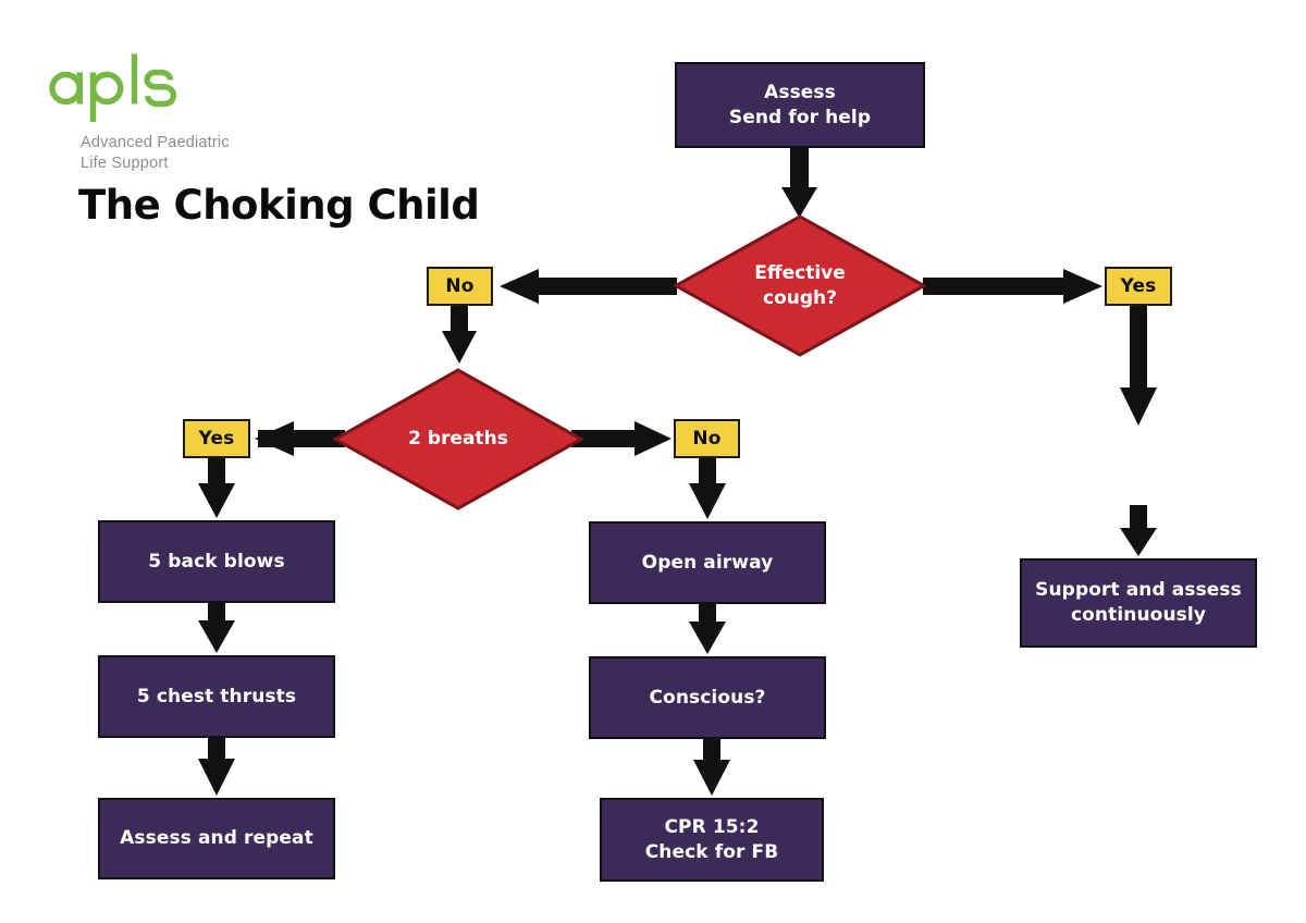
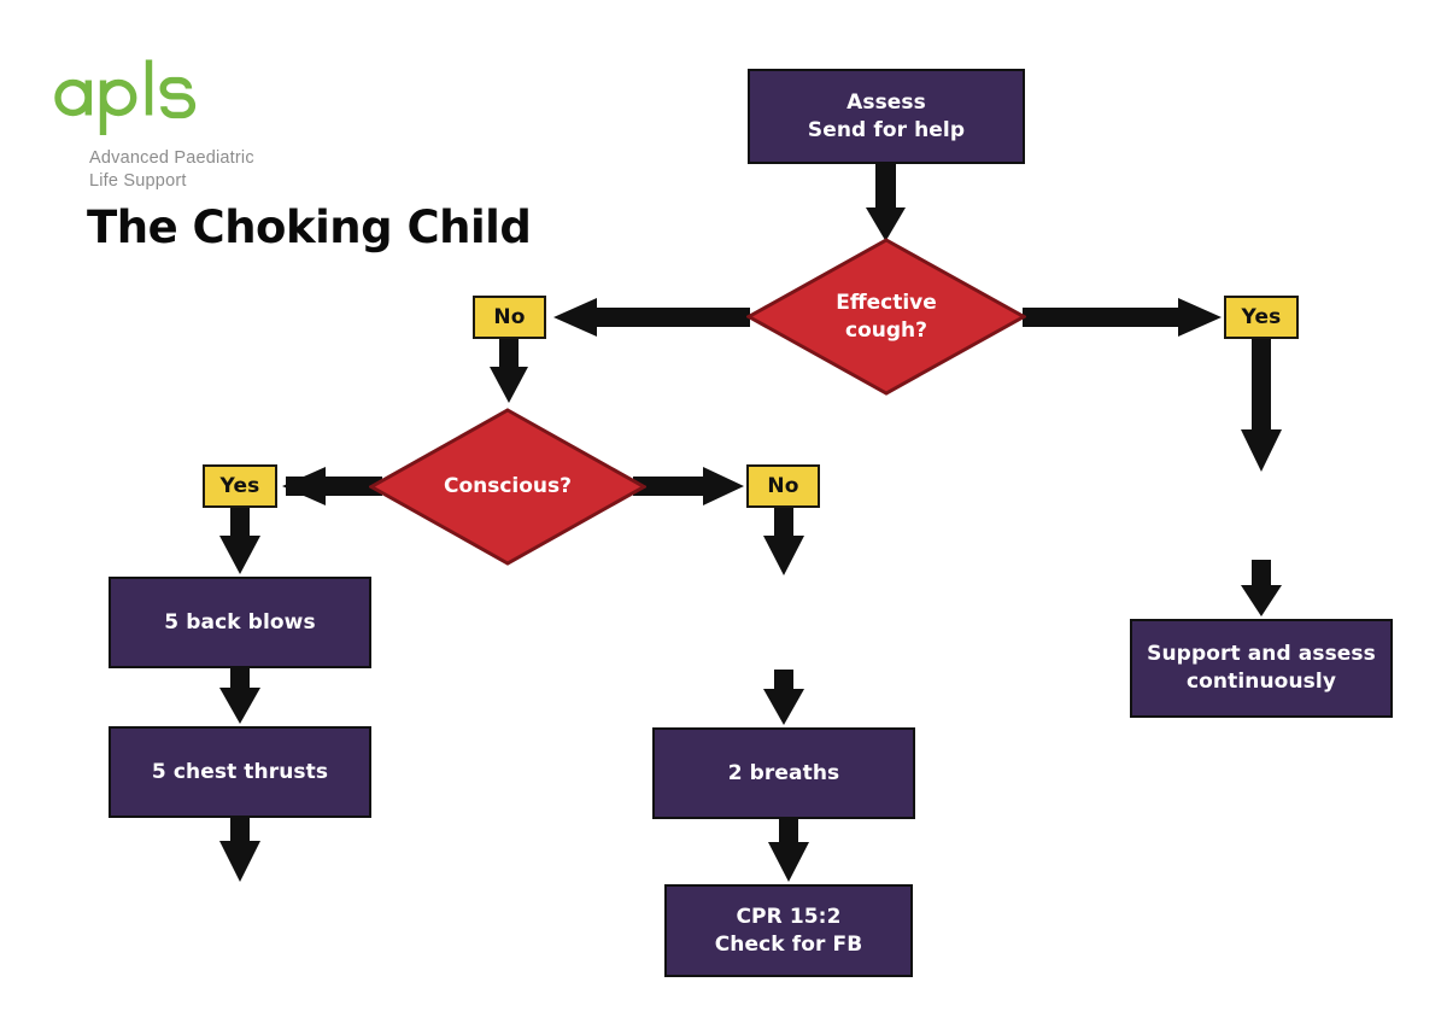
  Advanced Paediatric
  Life Support
  The Choking Child
  Assess
  Send for help
  Effective
  cough?
  No
  Yes
  Support and assess
  continuously
- 2 breaths
+ Conscious?
  Yes
  No
  5 back blows
  5 chest thrusts
- Assess and repeat
- Open airway
- Conscious?
+ 2 breaths
  CPR 15:2
  Check for FB
